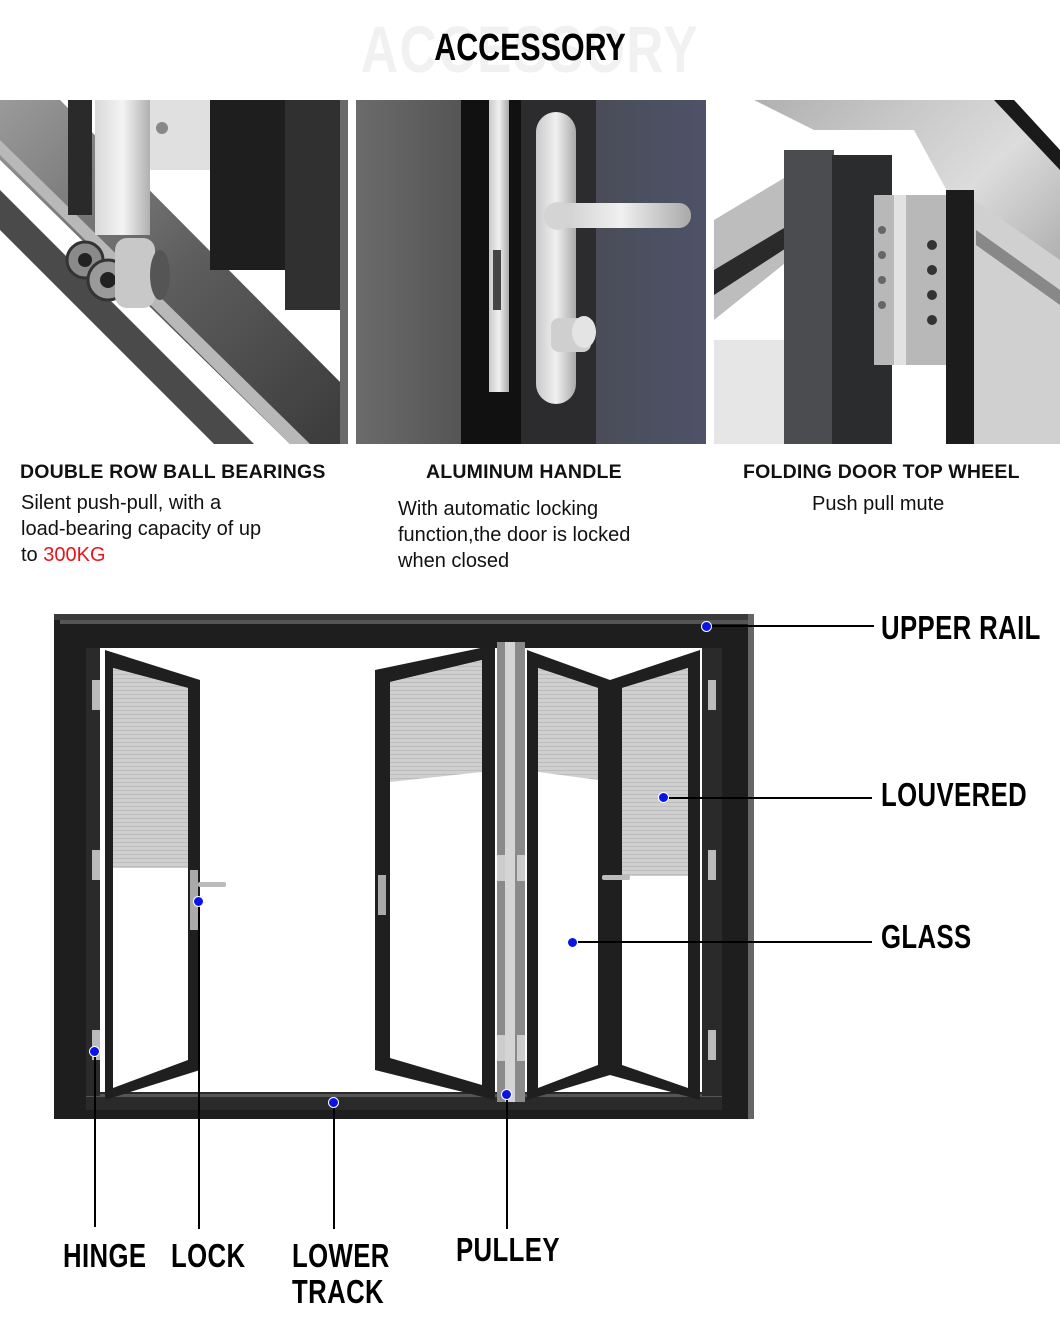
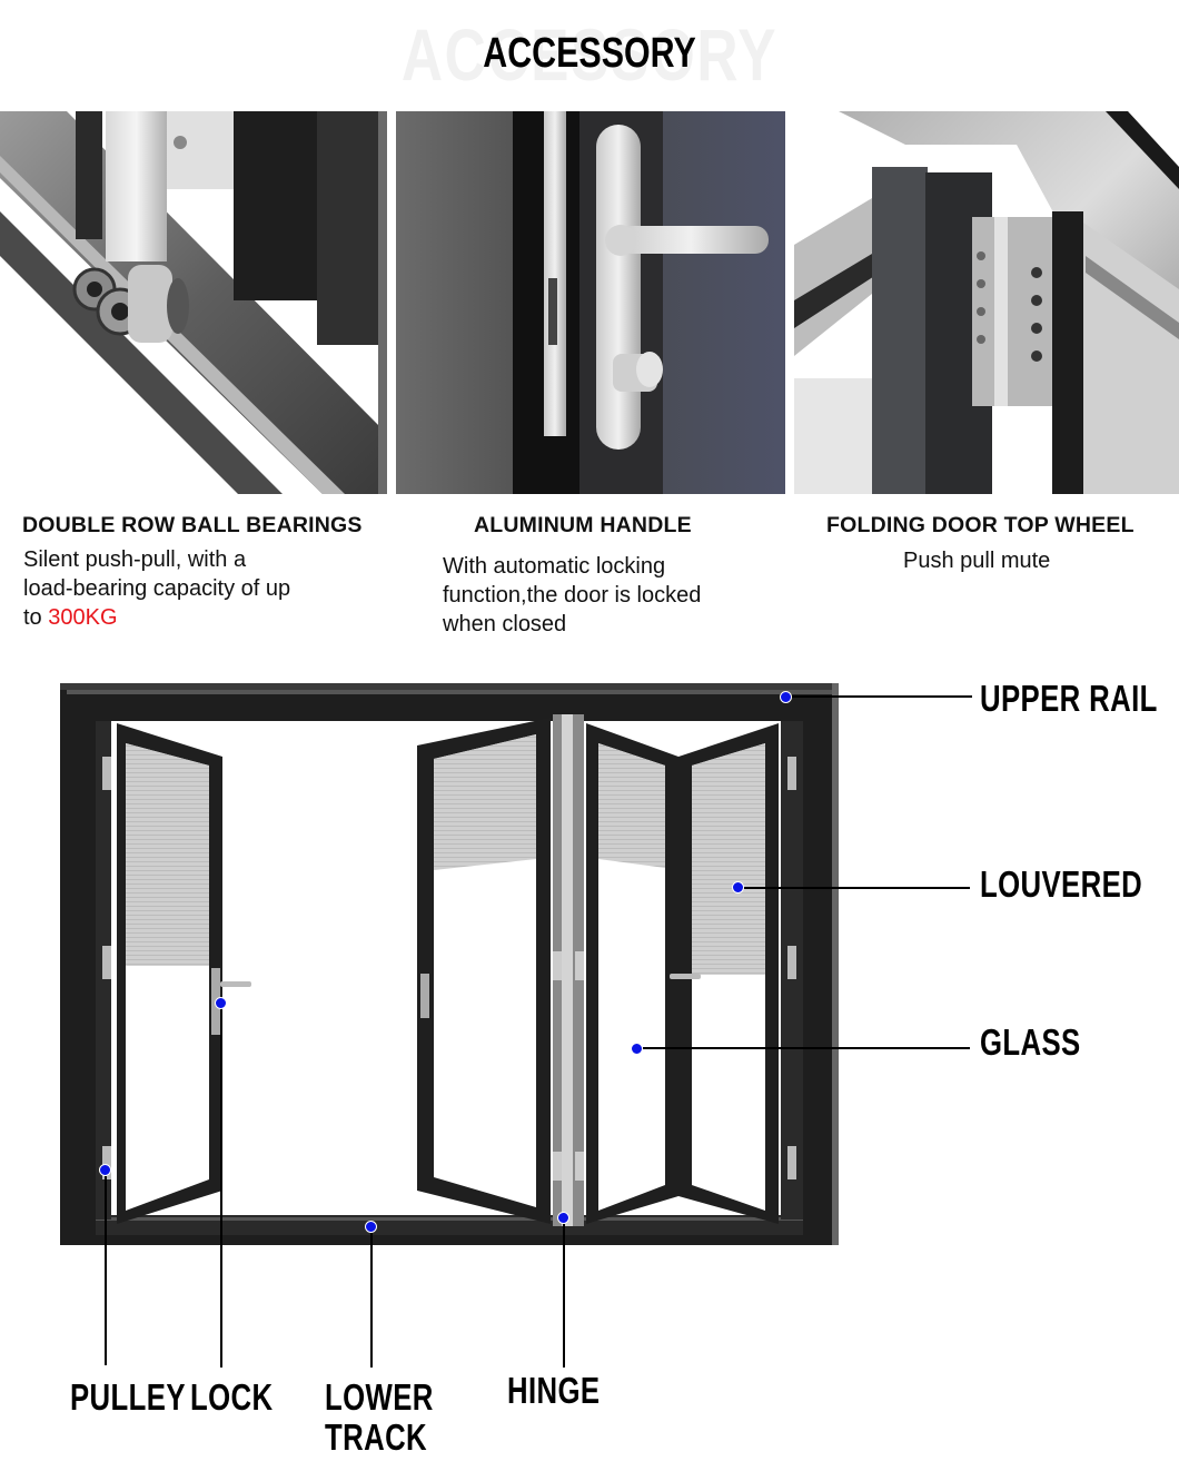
  ACCESSORY
  ACCESSORY
  DOUBLE ROW BALL BEARINGS
  Silent push-pull, with a
  load-bearing capacity of up
  to 300KG
  ALUMINUM HANDLE
  With automatic locking
  function,the door is locked
  when closed
  FOLDING DOOR TOP WHEEL
  Push pull mute
  UPPER RAIL
  LOUVERED
  GLASS
- HINGE
+ PULLEY
  LOCK
  LOWER
  TRACK
- PULLEY
+ HINGE
